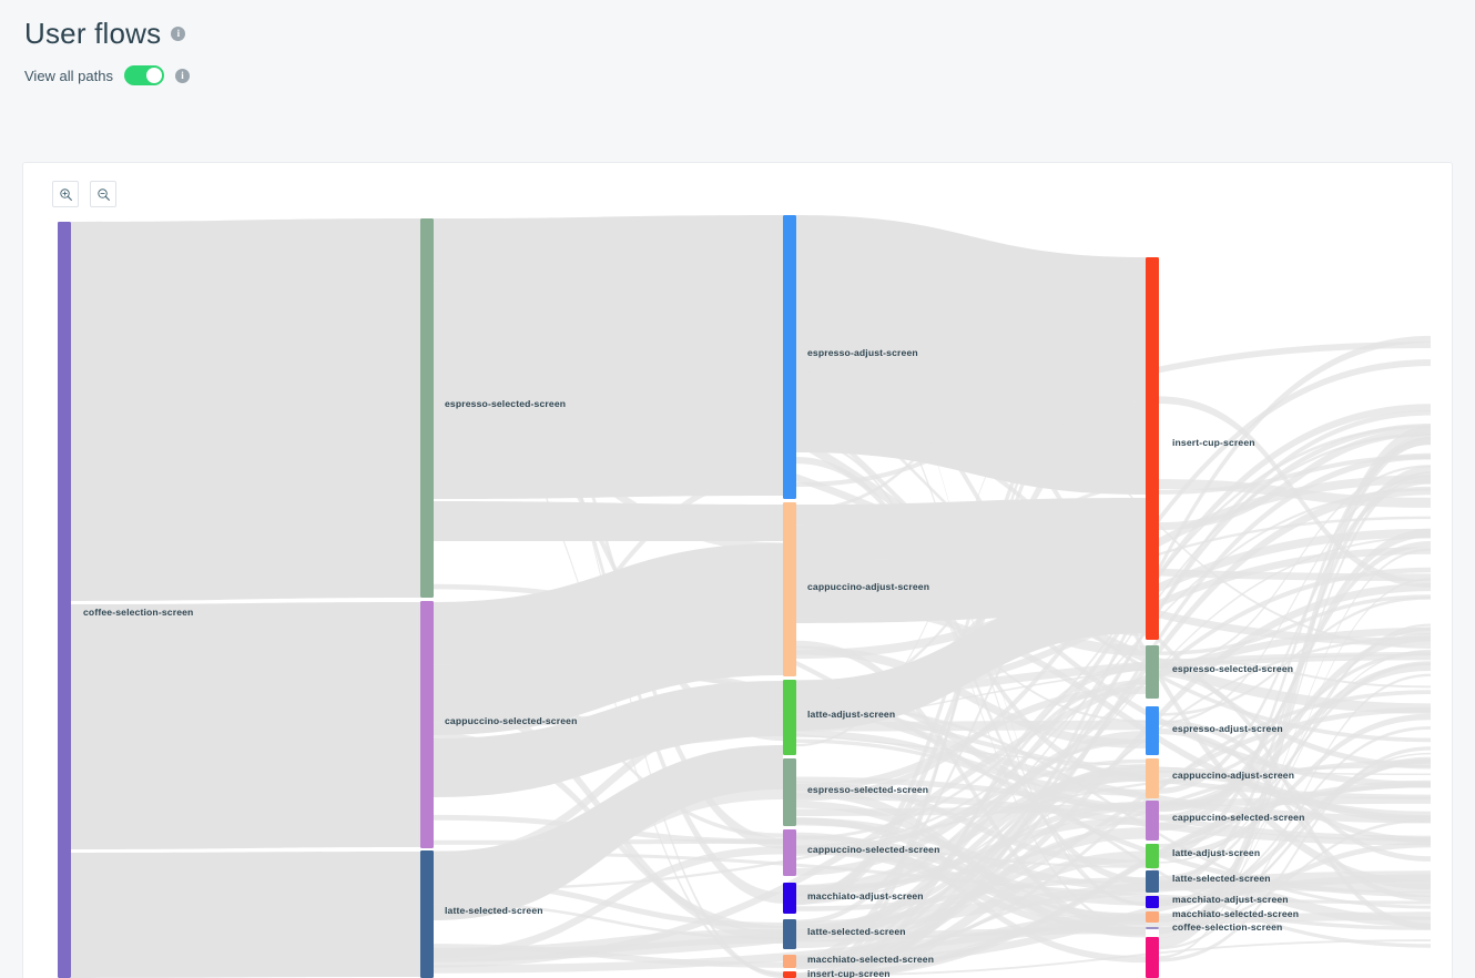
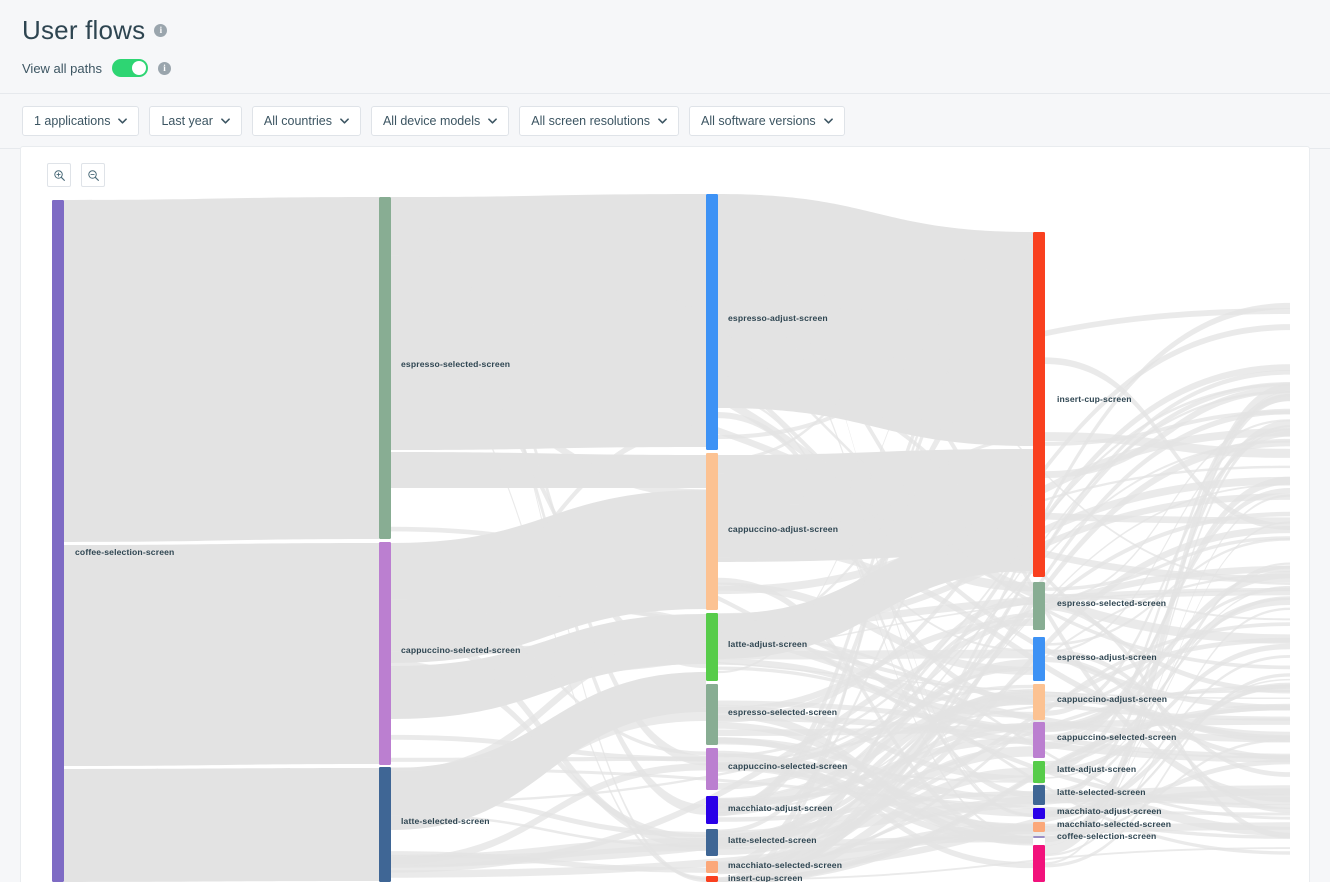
  User flows
  i
  View all paths
  i
+ 1 applications
+ Last year
+ All countries
+ All device models
+ All screen resolutions
+ All software versions
  coffee-selection-screen
  espresso-selected-screen
  cappuccino-selected-screen
  latte-selected-screen
  espresso-adjust-screen
  cappuccino-adjust-screen
  latte-adjust-screen
  espresso-selected-screen
  cappuccino-selected-screen
  macchiato-adjust-screen
  latte-selected-screen
  macchiato-selected-screen
  insert-cup-screen
  insert-cup-screen
  espresso-selected-screen
  espresso-adjust-screen
  cappuccino-adjust-screen
  cappuccino-selected-screen
  latte-adjust-screen
  latte-selected-screen
  macchiato-adjust-screen
  macchiato-selected-screen
  coffee-selection-screen
